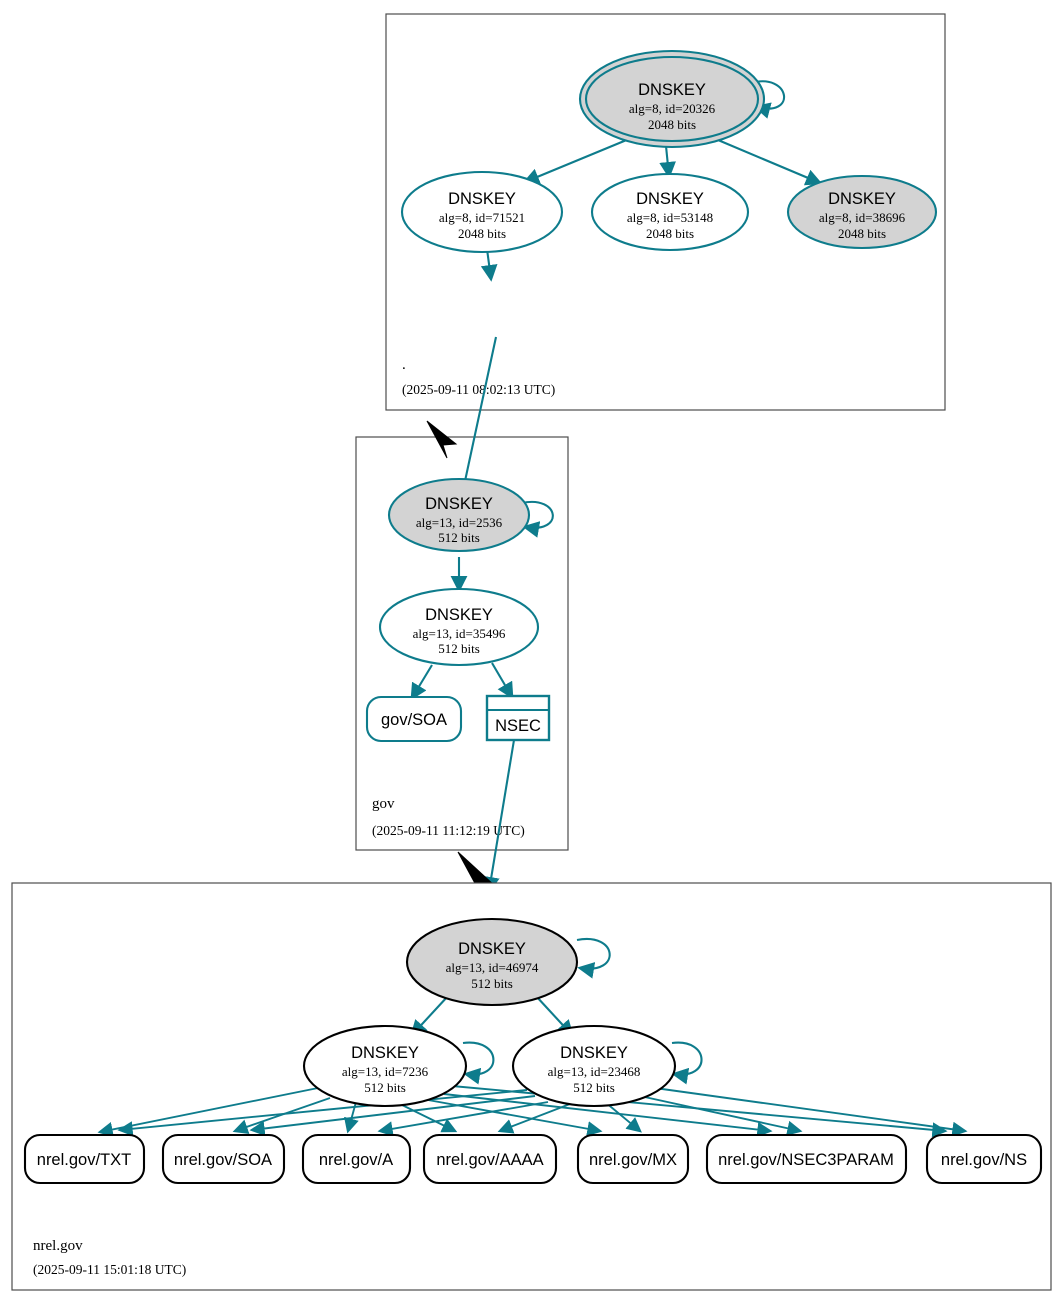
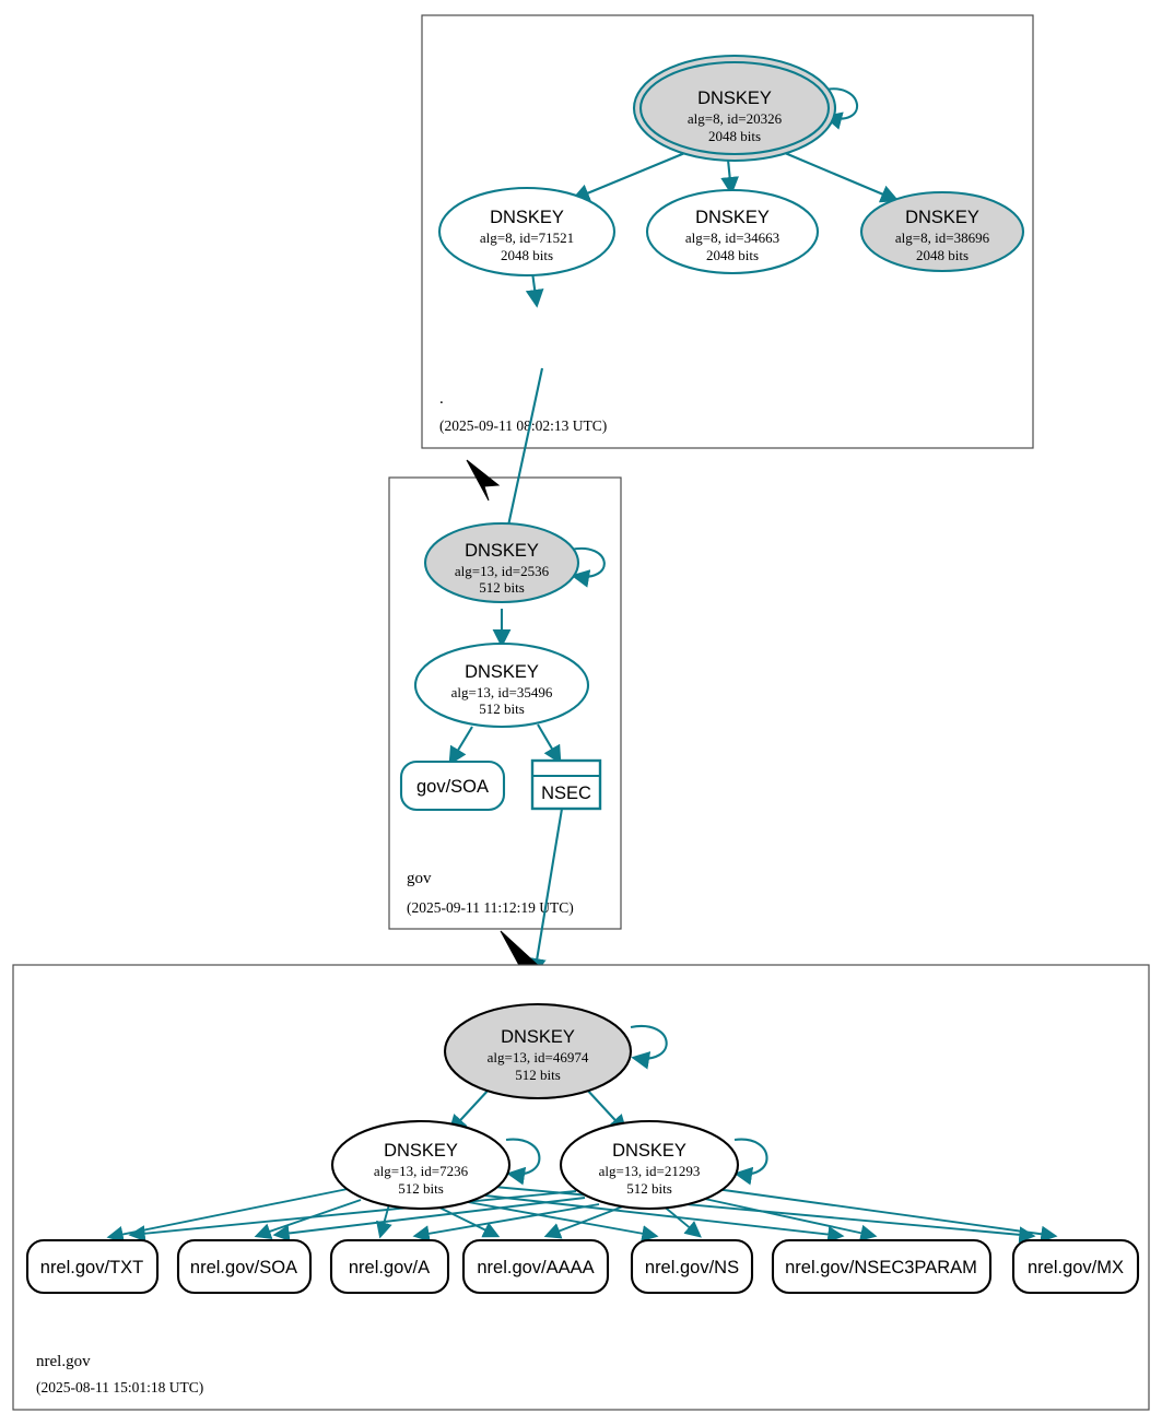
  DNSKEY
  alg=8, id=20326
  2048 bits
  DNSKEY
  alg=8, id=71521
  2048 bits
  DNSKEY
- alg=8, id=53148
+ alg=8, id=34663
  2048 bits
  DNSKEY
  alg=8, id=38696
  2048 bits
  .
  (2025-09-11 08:02:13 UTC)
  DNSKEY
  alg=13, id=2536
  512 bits
  DNSKEY
  alg=13, id=35496
  512 bits
  gov/SOA
  NSEC
  gov
  (2025-09-11 11:12:19TC)
  DNSKEY
  alg=13, id=46974
  512 bits
  DNSKEY
  alg=13, id=7236
  512 bits
  DNSKEY
- alg=13, id=23468
+ alg=13, id=21293
  512 bits
  nrel.gov/TXT
  nrel.gov/SOA
  nrel.gov/A
  nrel.gov/AAAA
- nrel.gov/MX
+ nrel.gov/NS
  nrel.gov/NSEC3PARAM
- nrel.gov/NS
+ nrel.gov/MX
  nrel.gov
- (2025-09-11 15:01:18 UTC)
+ (2025-08-11 15:01:18 UTC)
